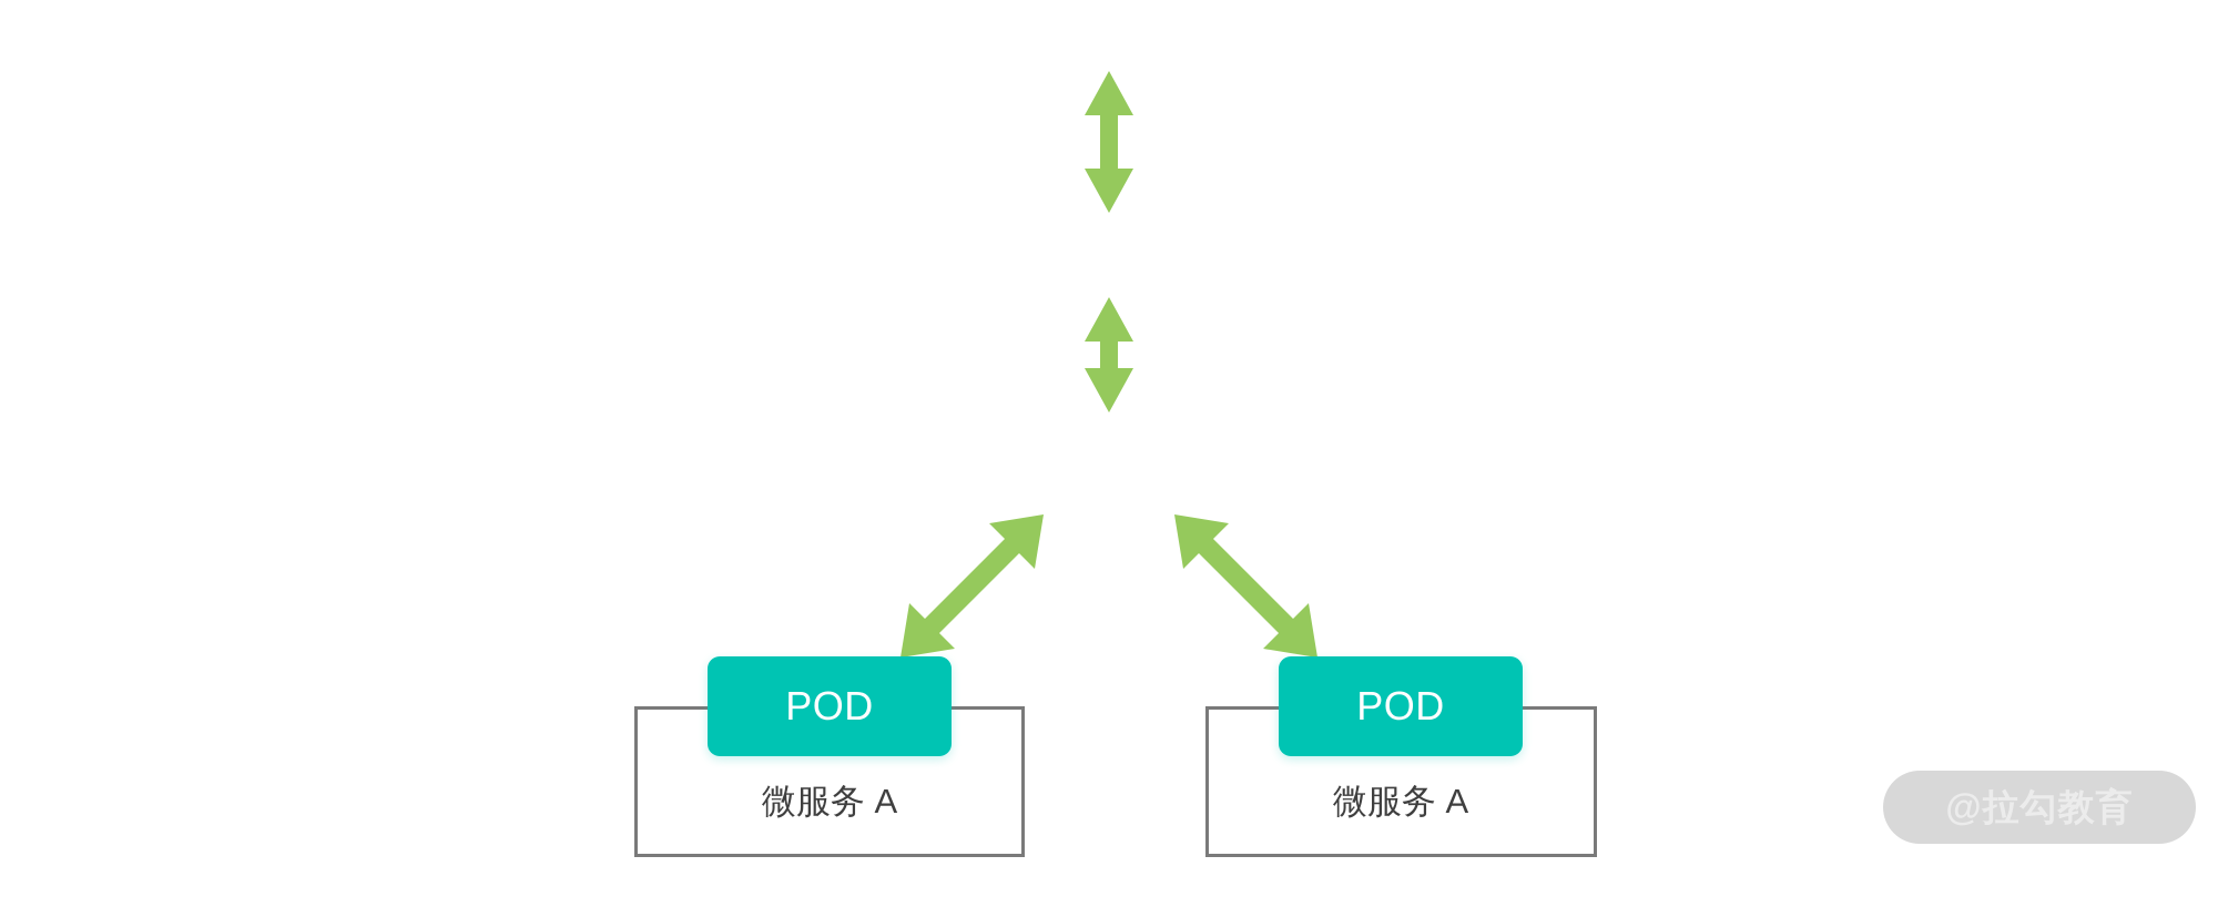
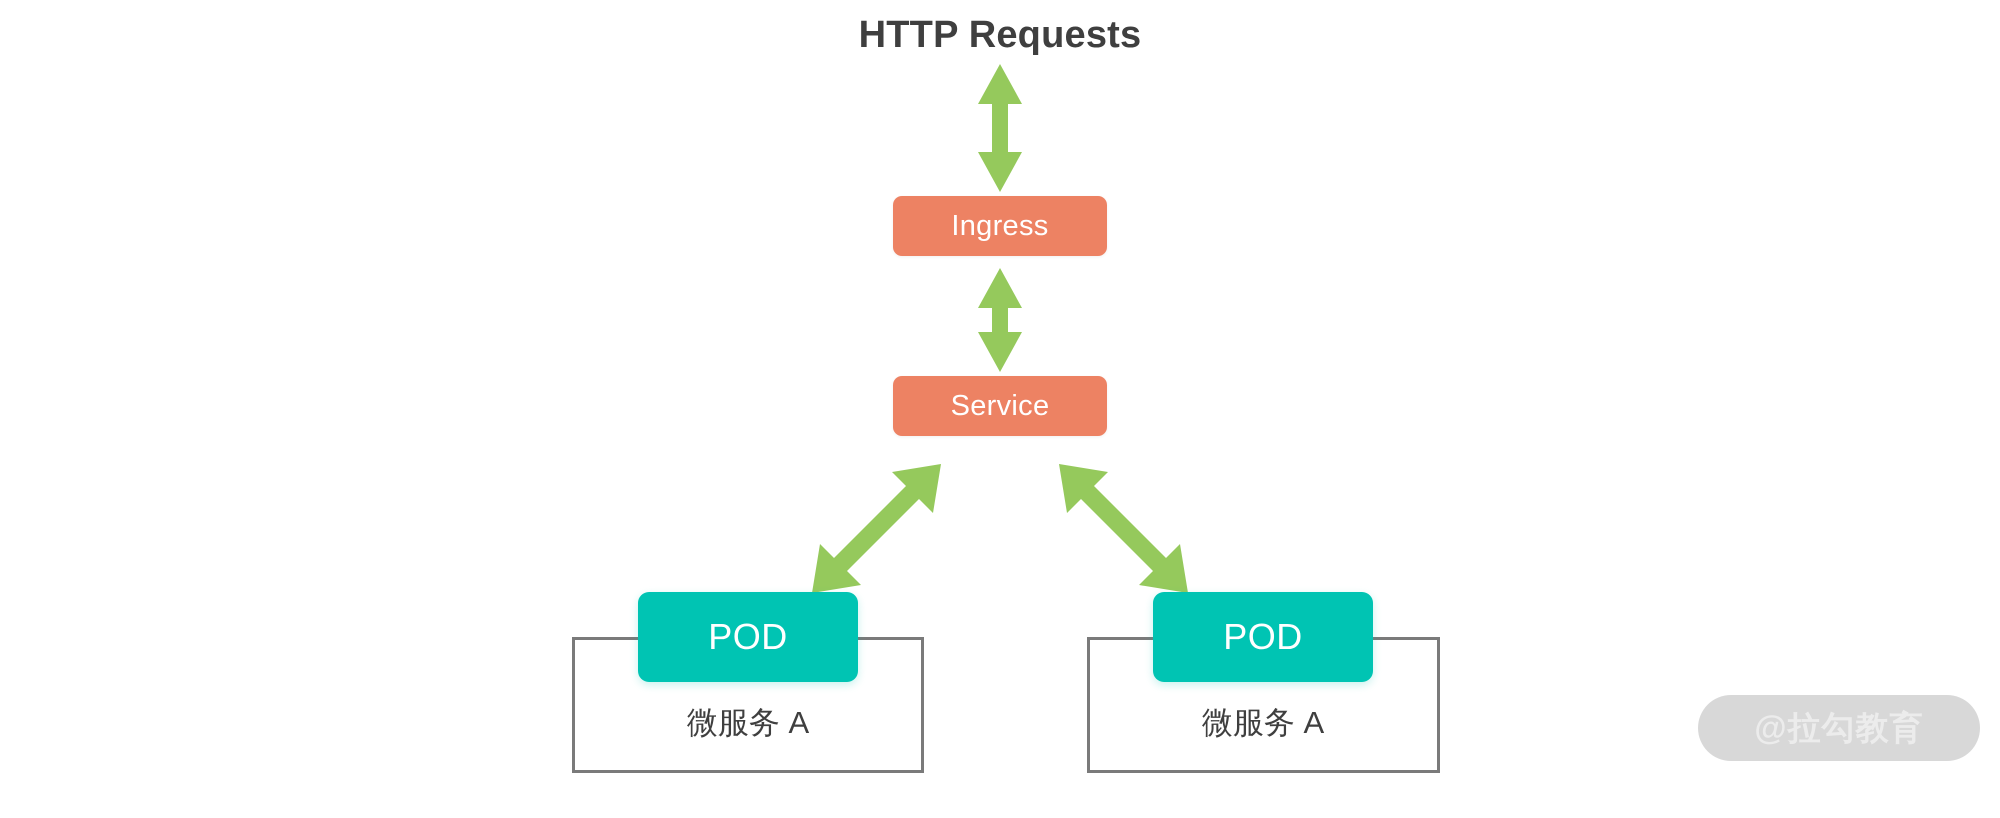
+ HTTP Requests
+ Ingress
+ Service
  微服务 A
  POD
  微服务 A
  POD
